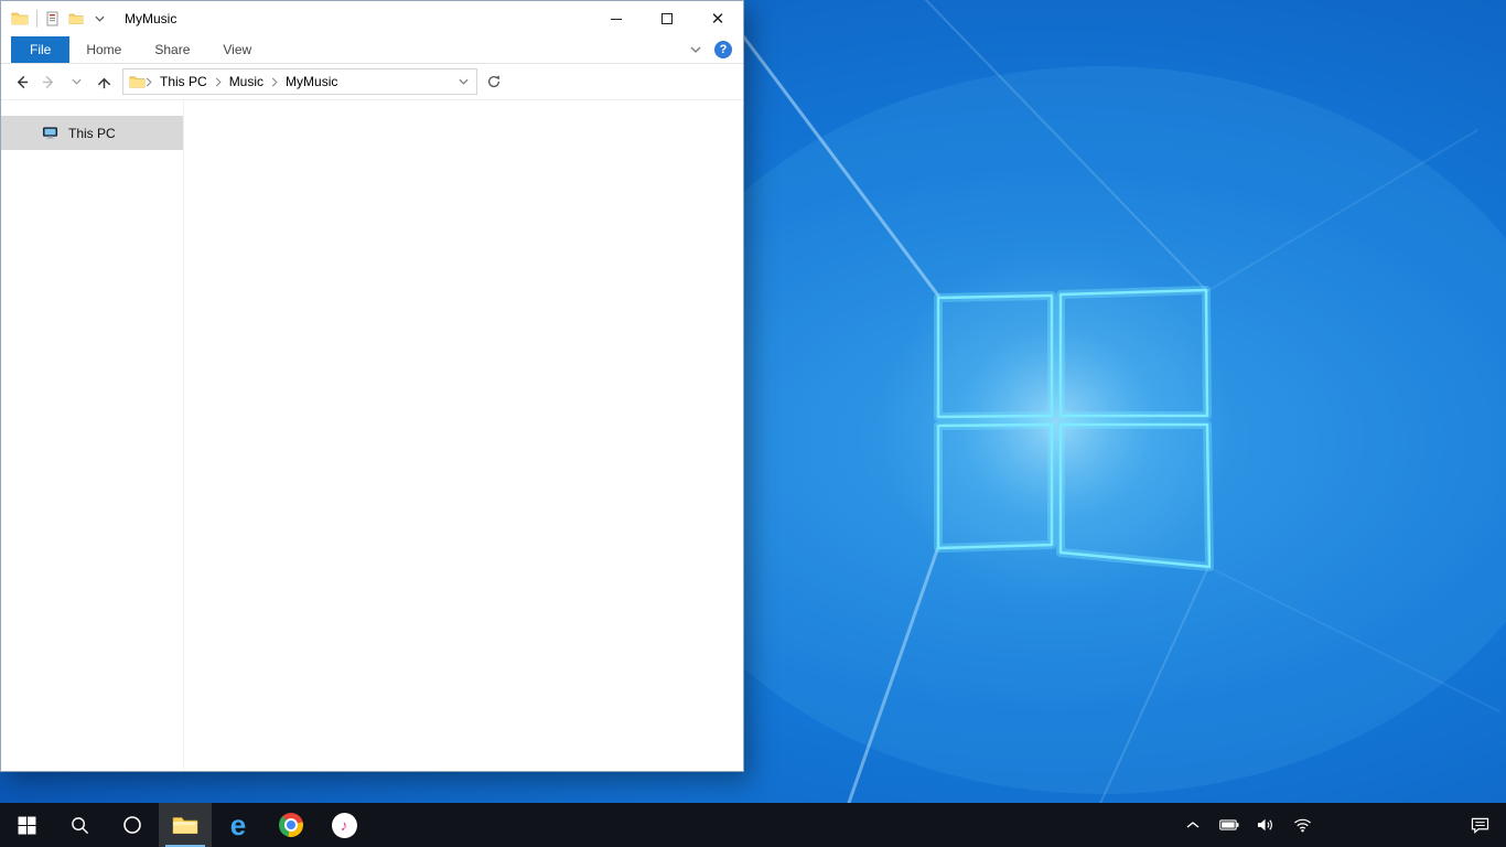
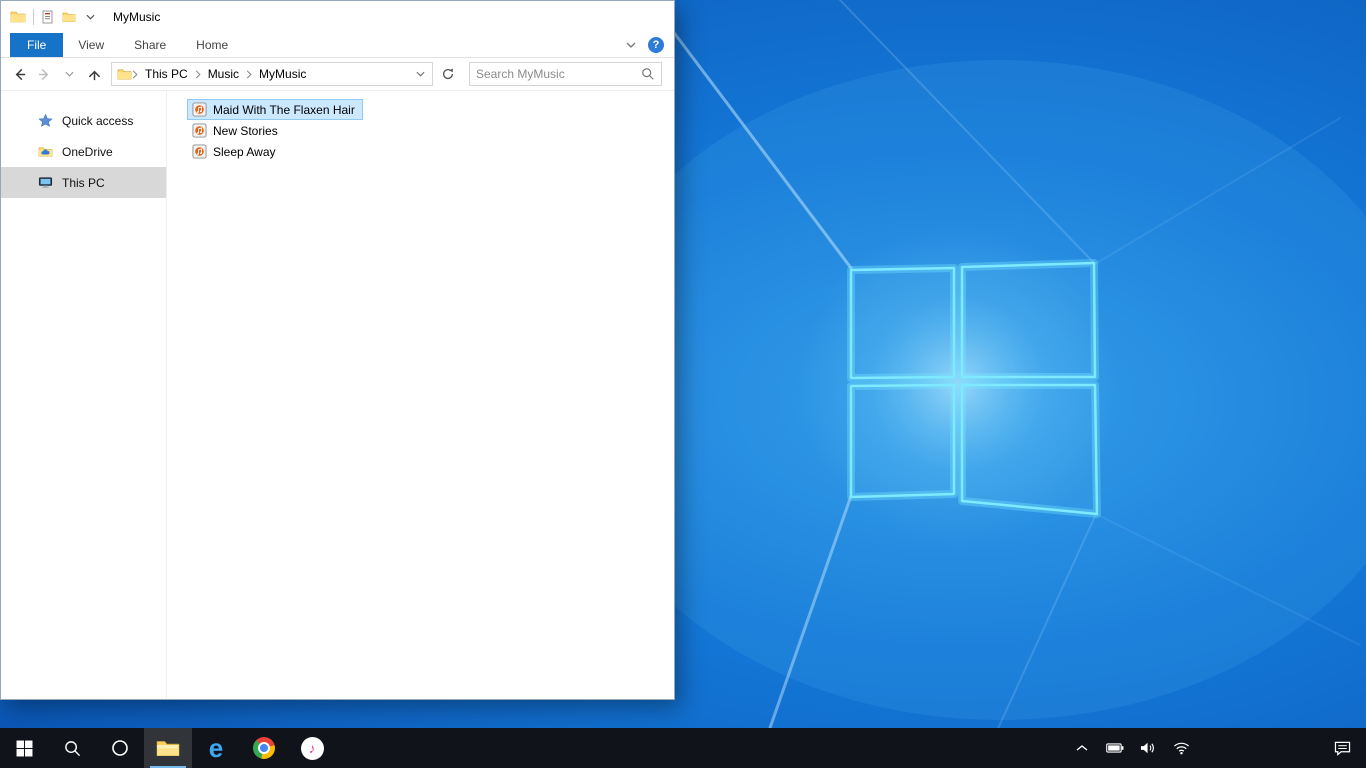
  MyMusic
- ✕
  File
- Home
+ View
  Share
- View
+ Home
  ?
  This PC
  Music
  MyMusic
+ Search MyMusic
+ Quick access
+ OneDrive
  This PC
+ Maid With The Flaxen Hair
+ New Stories
+ Sleep Away
  e
  ♪
